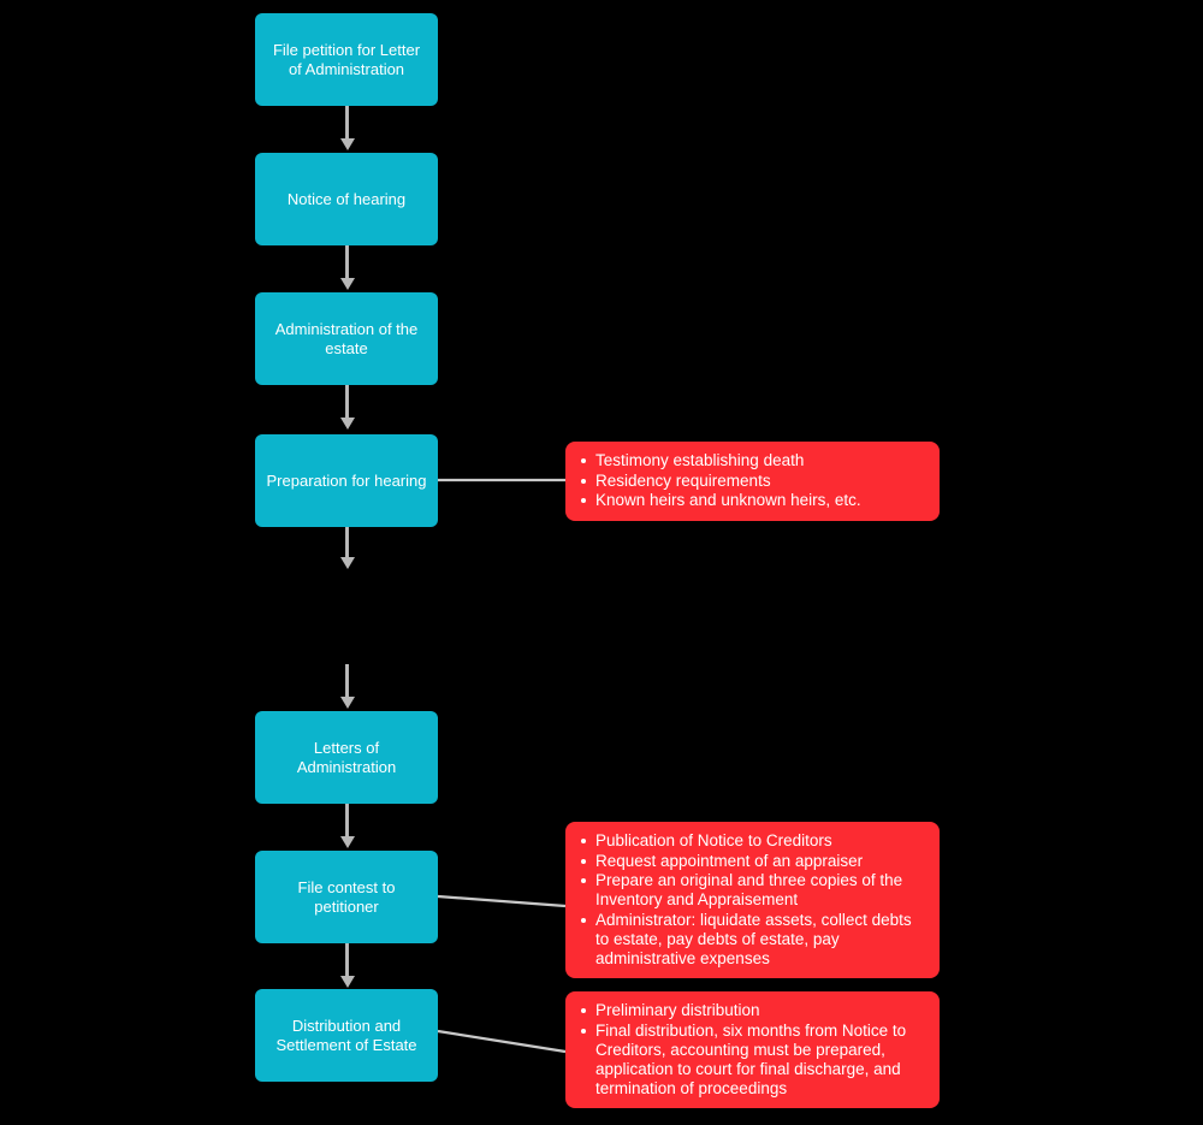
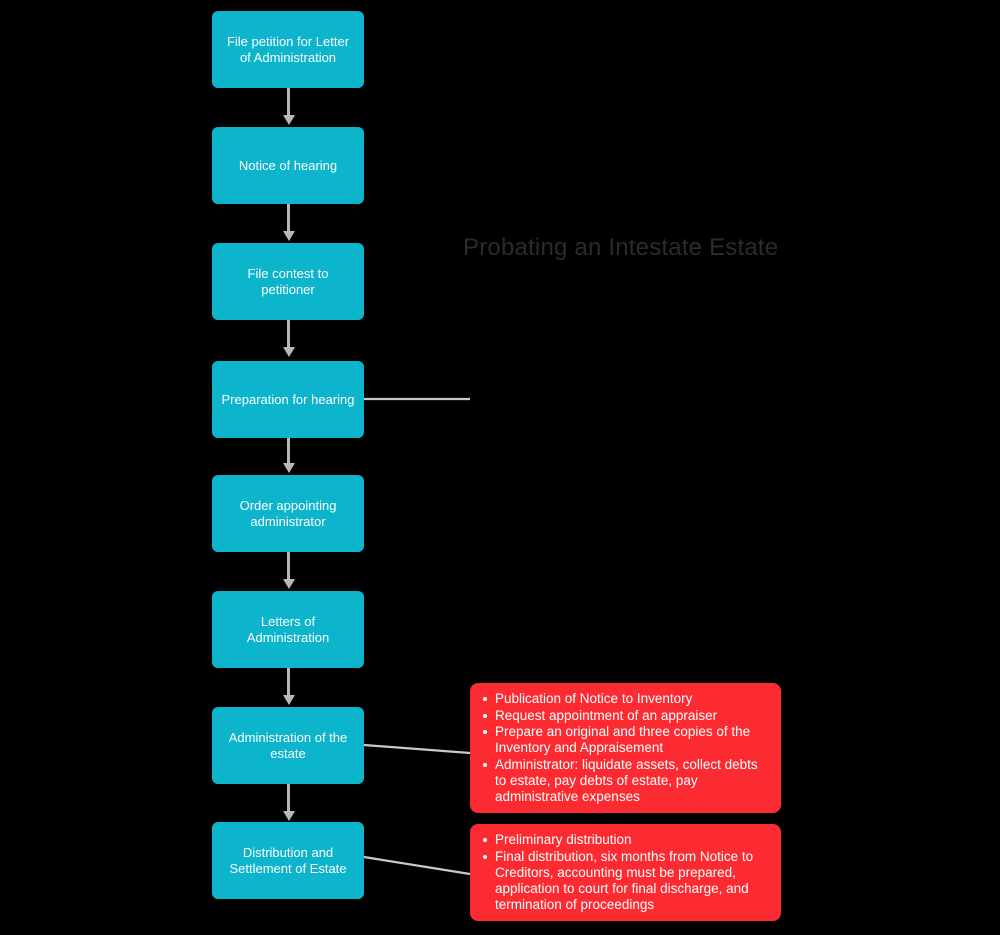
+ Probating an Intestate Estate
  File petition for Letter of Administration
  Notice of hearing
- Administration of the estate
+ File contest to petitioner
  Preparation for hearing
+ Order appointing administrator
  Letters of Administration
- File contest to petitioner
+ Administration of the estate
  Distribution and Settlement of Estate
- Testimony establishing death
- Residency requirements
- Known heirs and unknown heirs, etc.
- Publication of Notice to Creditors
+ Publication of Notice to Inventory
  Request appointment of an appraiser
  Prepare an original and three copies of the Inventory and Appraisement
  Administrator: liquidate assets, collect debts to estate, pay debts of estate, pay administrative expenses
  Preliminary distribution
  Final distribution, six months from Notice to Creditors, accounting must be prepared, application to court for final discharge, and termination of proceedings
